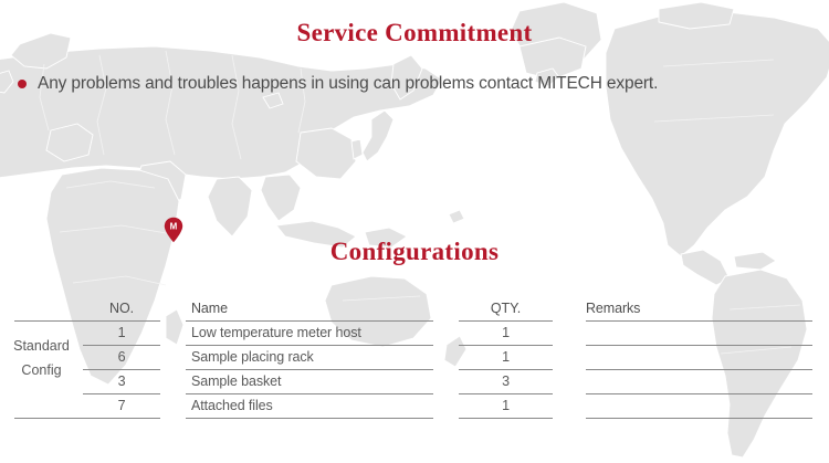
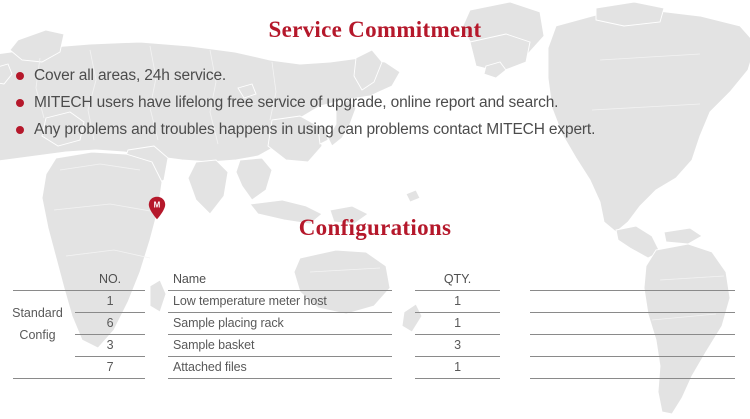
  Service Commitment
+ Cover all areas, 24h service.
+ MITECH users have lifelong free service of upgrade, online report and search.
  Any problems and troubles happens in using can problems contact MITECH expert.
  M
  Configurations
  Standard
  Config
  NO.
  1
  6
  3
  7
  Name
  Low temperature meter host
  Sample placing rack
  Sample basket
  Attached files
  QTY.
  1
  1
  3
  1
- Remarks
